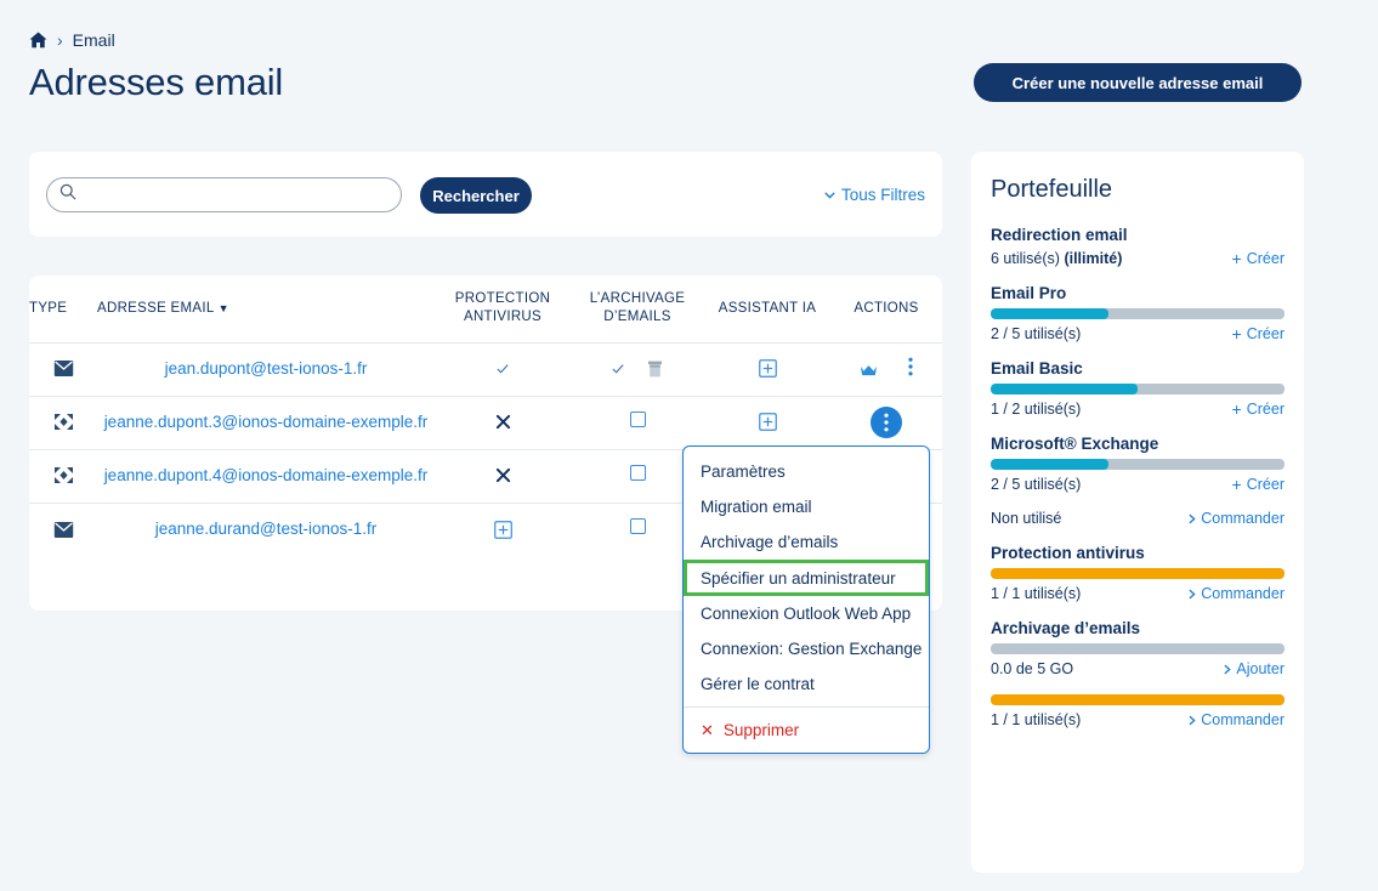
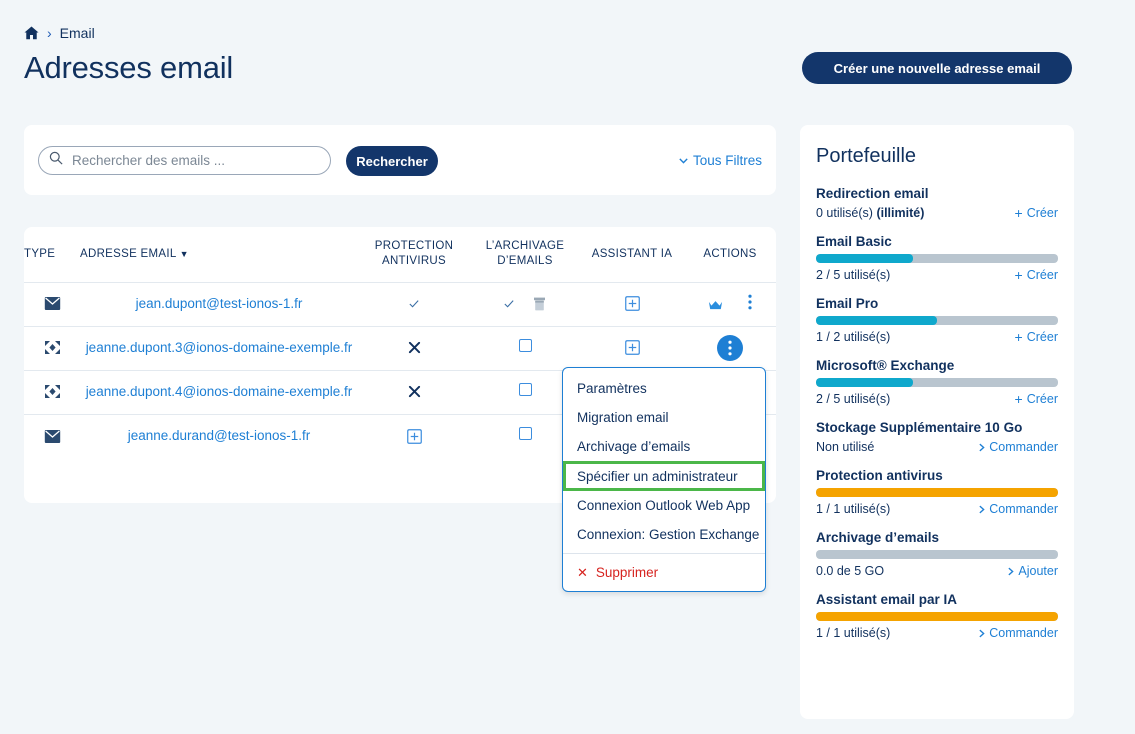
  ›
  Email
  Adresses email
  Créer une nouvelle adresse email
+ Rechercher des emails ...
  Rechercher
  Tous Filtres
  TYPE	ADRESSE EMAIL ▼	PROTECTION ANTIVIRUS	L’ARCHIVAGE D’EMAILS	ASSISTANT IA	ACTIONS
  	jean.dupont@test-ionos-1.fr
  	jeanne.dupont.3@ionos-domaine-exemple.fr
  	jeanne.dupont.4@ionos-domaine-exemple.fr
  	jeanne.durand@test-ionos-1.fr
  Paramètres
  Migration email
  Archivage d’emails
  Spécifier un administrateur
  Connexion Outlook Web App
  Connexion: Gestion Exchange
- Gérer le contrat
  ✕
  Supprimer
  Portefeuille
  Redirection email
- 6 utilisé(s) (illimité)
+ 0 utilisé(s) (illimité)
  +
  Créer
- Email Pro
+ Email Basic
  2 / 5 utilisé(s)
  +
  Créer
- Email Basic
+ Email Pro
  1 / 2 utilisé(s)
  +
  Créer
  Microsoft® Exchange
  2 / 5 utilisé(s)
  +
  Créer
+ Stockage Supplémentaire 10 Go
  Non utilisé
  Commander
  Protection antivirus
  1 / 1 utilisé(s)
  Commander
  Archivage d’emails
  0.0 de 5 GO
  Ajouter
+ Assistant email par IA
  1 / 1 utilisé(s)
  Commander
